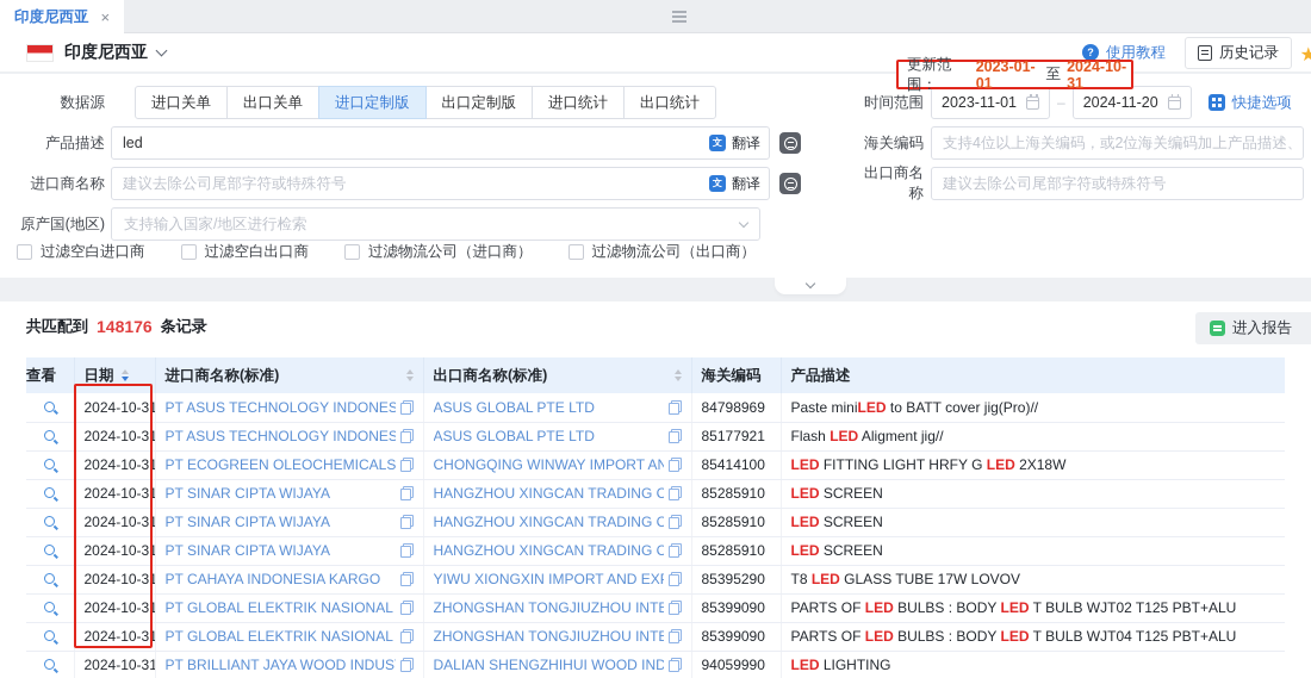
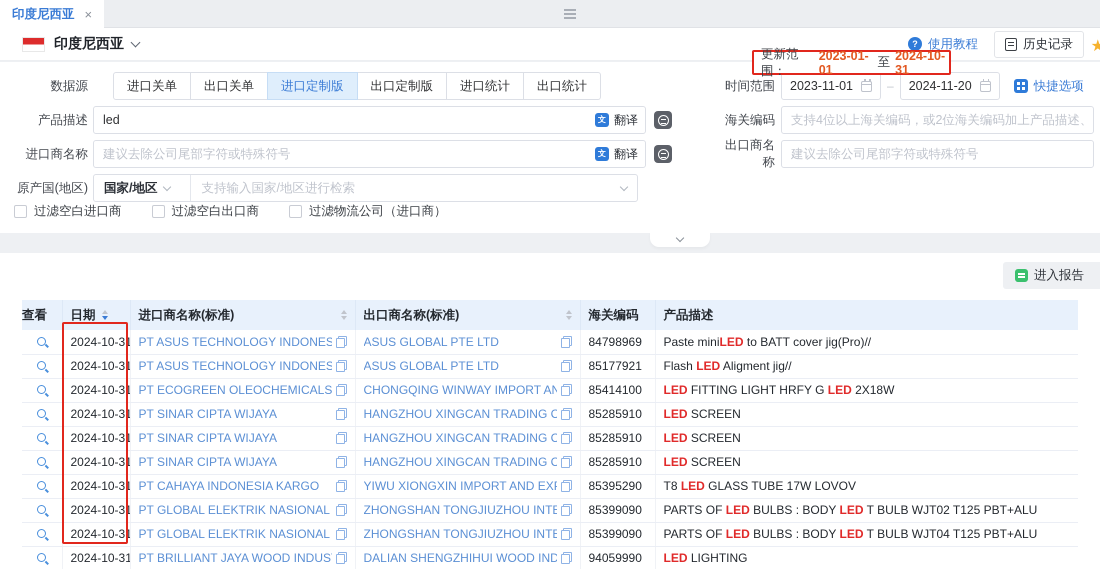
  印度尼西亚
  ×
  印度尼西亚
  使用教程
  历史记录
  数据源
  进口关单
  出口关单
  进口定制版
  出口定制版
  进口统计
  出口统计
  时间范围
  2023-11-01
  –
  2024-11-20
  快捷选项
  产品描述
  led
  翻译
  海关编码
  支持4位以上海关编码，或2位海关编码加上产品描述
  进口商名称
  建议去除公司尾部字符或特殊符号
  翻译
  出口商名称
  建议去除公司尾部字符或特殊符号
  原产国(地区)
+ 国家/地区
  支持输入国家/地区进行检索
  过滤空白进口商
  过滤空白出口商
  过滤物流公司（进口商）
- 过滤物流公司（出口商）
- 共匹配到
- 148176
- 条记录
  进入报告
  查看	日期	进口商名称(标准)	出口商名称(标准)	海关编码	产品描述
  	2024-10-31	PT ASUS TECHNOLOGY INDONES	ASUS GLOBAL PTE LTD	84798969	Paste miniLED to BATT cover jig(Pro)//
  	2024-10-31	PT ASUS TECHNOLOGY INDONES	ASUS GLOBAL PTE LTD	85177921	Flash LED Aligment jig//
  	2024-10-31	PT ECOGREEN OLEOCHEMICALS	CHONGQING WINWAY IMPORT AN	85414100	LED FITTING LIGHT HRFY G LED 2X18W
  	2024-10-31	PT SINAR CIPTA WIJAYA	HANGZHOU XINGCAN TRADING C	85285910	LED SCREEN
  	2024-10-31	PT SINAR CIPTA WIJAYA	HANGZHOU XINGCAN TRADING C	85285910	LED SCREEN
  	2024-10-31	PT SINAR CIPTA WIJAYA	HANGZHOU XINGCAN TRADING C	85285910	LED SCREEN
  	2024-10-31	PT CAHAYA INDONESIA KARGO	YIWU XIONGXIN IMPORT AND EX	85395290	T8 LED GLASS TUBE 17W LOVOV
  	2024-10-31	PT GLOBAL ELEKTRIK NASIONAL	ZHONGSHAN TONGJIUZHOU INTE	85399090	PARTS OF LED BULBS : BODY LED T BULB WJT02 T125 PBT+ALU
  	2024-10-31	PT GLOBAL ELEKTRIK NASIONAL	ZHONGSHAN TONGJIUZHOU INTE	85399090	PARTS OF LED BULBS : BODY LED T BULB WJT04 T125 PBT+ALU
  	2024-10-31	PT BRILLIANT JAYA WOOD INDUS	DALIAN SHENGZHIHUI WOOD IND	94059990	LED LIGHTING
  更新范围：
  2023-01-01
  至
  2024-10-31
